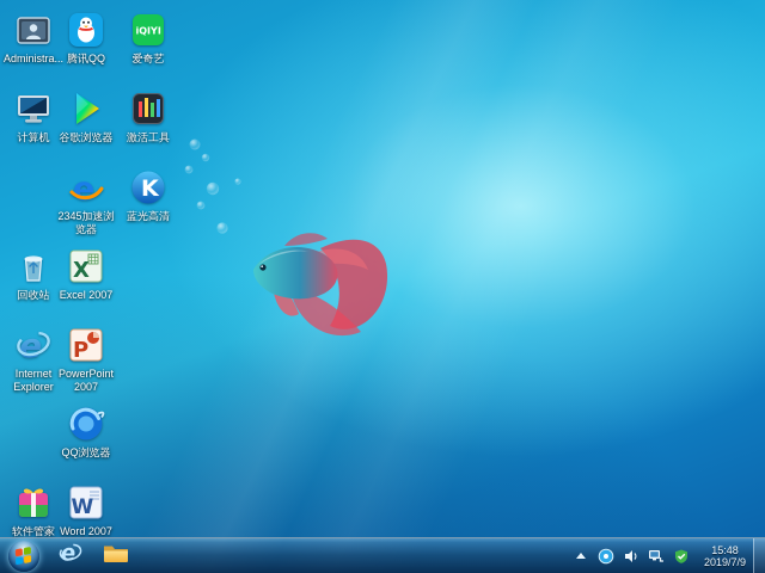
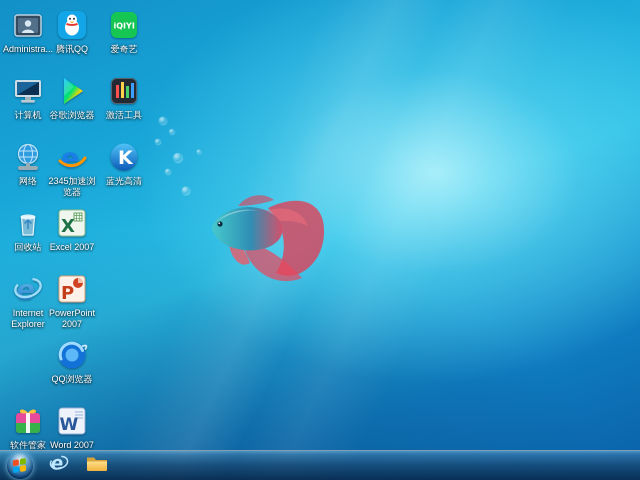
  Administra...
  计算机
+ 网络
  回收站
  e
  Internet Explorer
  软件管家
  腾讯QQ
  谷歌浏览器
  e
  2345加速浏览器
  X
  Excel 2007
  P
  PowerPoint 2007
  QQ浏览器
  W
  Word 2007
  iQIYI
  爱奇艺
  激活工具
  K
  蓝光高清
  e
- 15:48
- 2019/7/9
